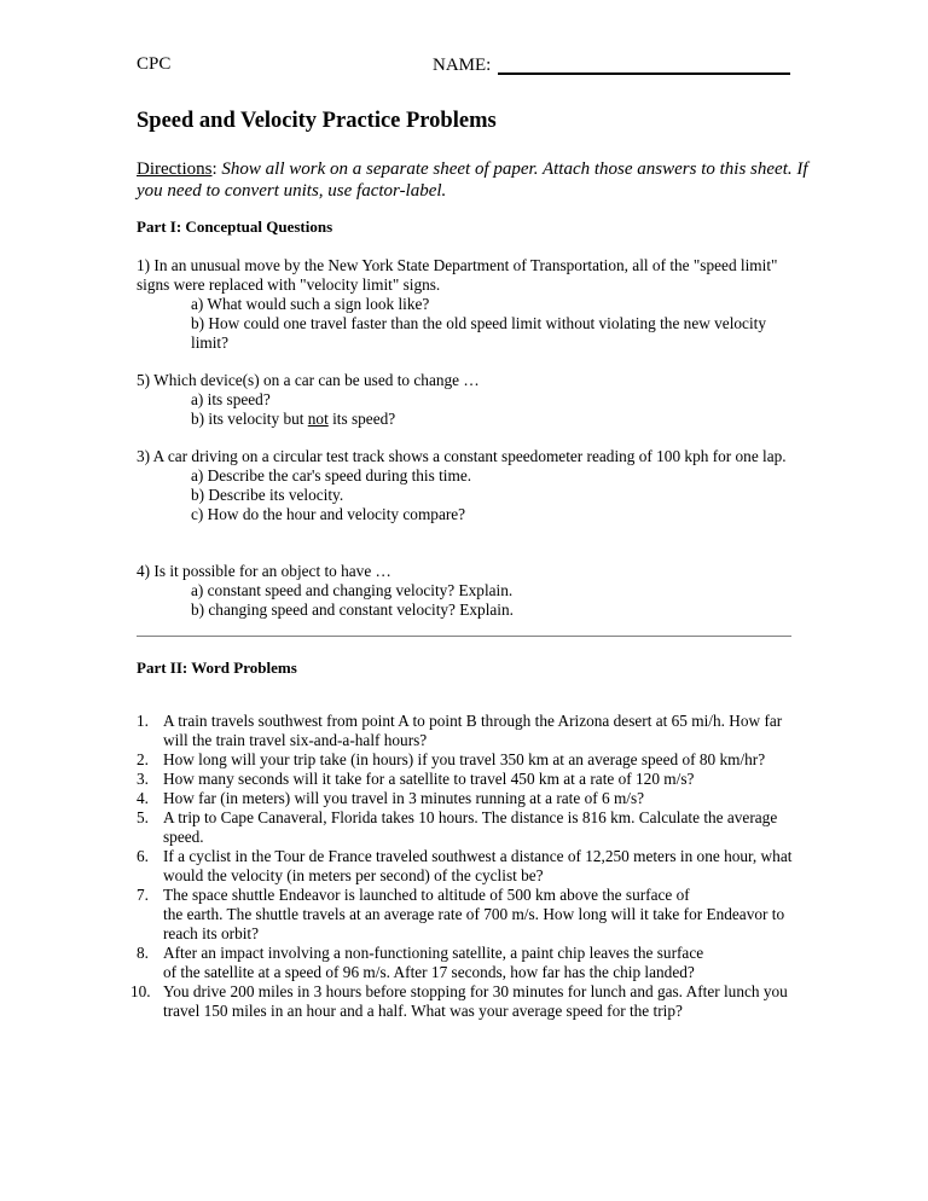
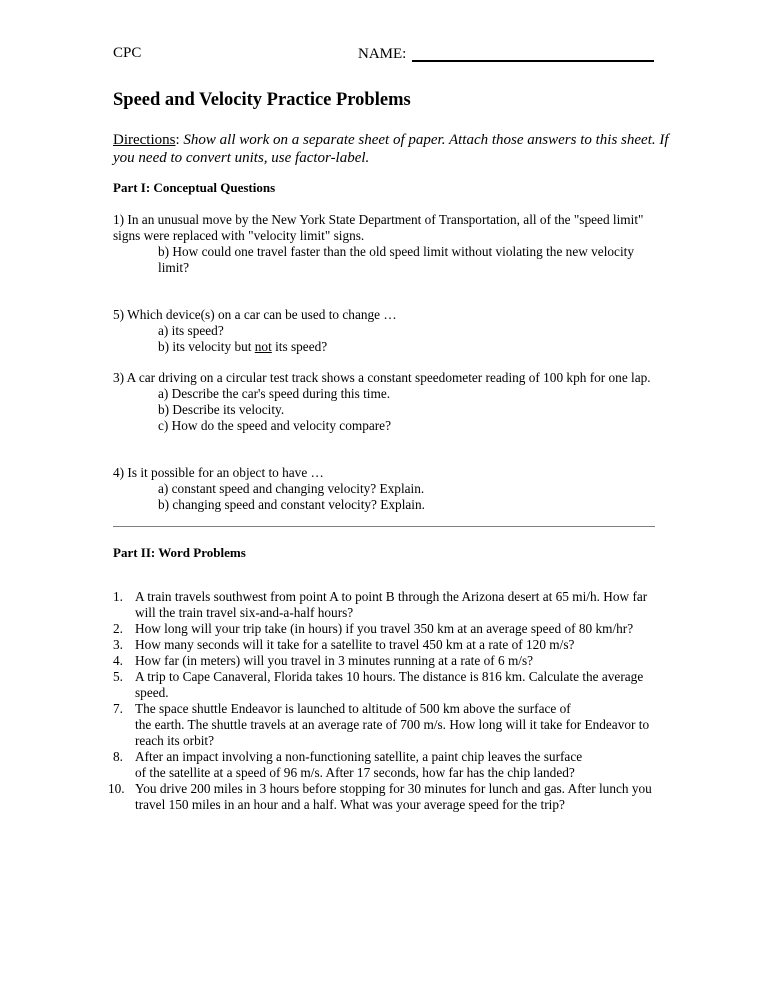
  CPC
  NAME:
  Speed and Velocity Practice Problems
  Directions: Show all work on a separate sheet of paper. Attach those answers to this sheet. If you need to convert units, use factor-label.
  Part I: Conceptual Questions
  1) In an unusual move by the New York State Department of Transportation, all of the "speed limit" signs were replaced with "velocity limit" signs.
- a) What would such a sign look like?
  b) How could one travel faster than the old speed limit without violating the new velocity limit?
  5) Which device(s) on a car can be used to change …
  a) its speed?
  b) its velocity but not its speed?
  3) A car driving on a circular test track shows a constant speedometer reading of 100 kph for one lap.
  a) Describe the car's speed during this time.
  b) Describe its velocity.
- c) How do the hour and velocity compare?
+ c) How do the speed and velocity compare?
  4) Is it possible for an object to have …
  a) constant speed and changing velocity? Explain.
  b) changing speed and constant velocity? Explain.
  Part II: Word Problems
  1.
  A train travels southwest from point A to point B through the Arizona desert at 65 mi/h. How far will the train travel six-and-a-half hours?
  2.
  How long will your trip take (in hours) if you travel 350 km at an average speed of 80 km/hr?
  3.
  How many seconds will it take for a satellite to travel 450 km at a rate of 120 m/s?
  4.
  How far (in meters) will you travel in 3 minutes running at a rate of 6 m/s?
  5.
  A trip to Cape Canaveral, Florida takes 10 hours. The distance is 816 km. Calculate the average speed.
- 6.
- If a cyclist in the Tour de France traveled southwest a distance of 12,250 meters in one hour, what would the velocity (in meters per second) of the cyclist be?
  7.
  The space shuttle Endeavor is launched to altitude of 500 km above the surface of
  the earth. The shuttle travels at an average rate of 700 m/s. How long will it take for Endeavor to reach its orbit?
  8.
  After an impact involving a non-functioning satellite, a paint chip leaves the surface
  of the satellite at a speed of 96 m/s. After 17 seconds, how far has the chip landed?
  10.
  You drive 200 miles in 3 hours before stopping for 30 minutes for lunch and gas. After lunch you travel 150 miles in an hour and a half. What was your average speed for the trip?
